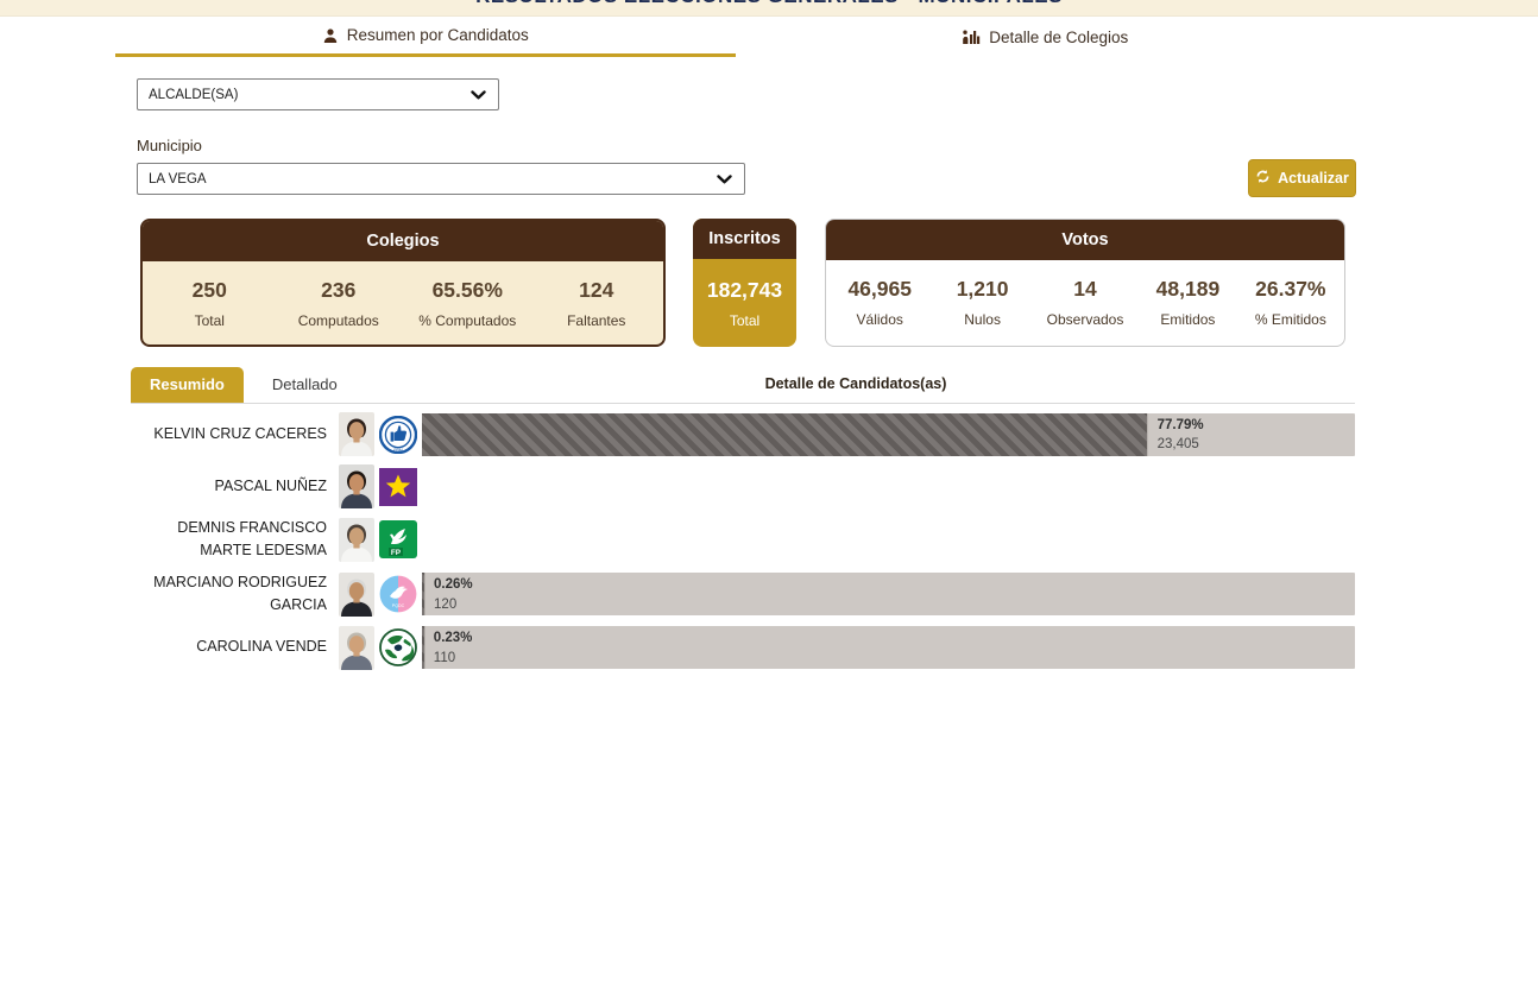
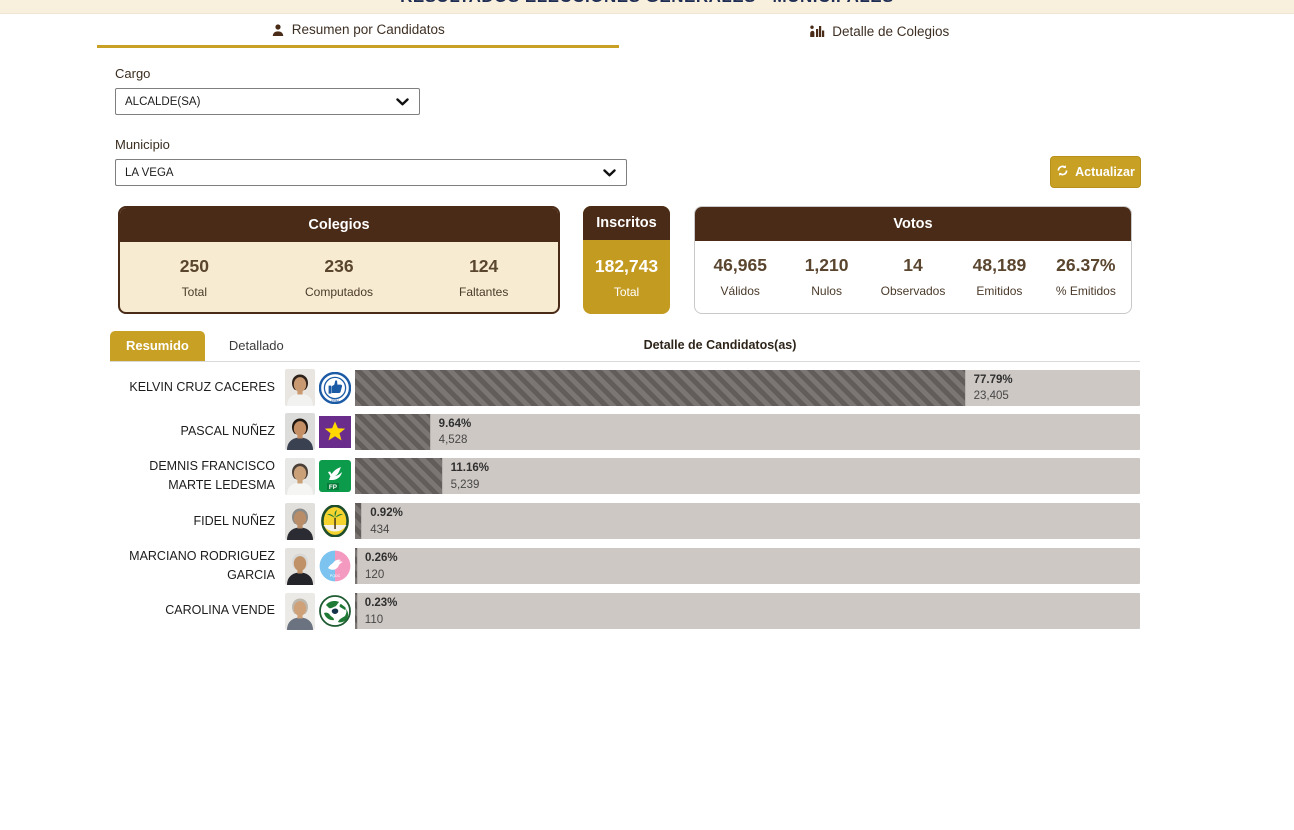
  Resumen por Candidatos
  Detalle de Colegios
+ Cargo
  ALCALDE(SA)
  Municipio
  LA VEGA
  Actualizar
  Colegios
  250
  Total
  236
  Computados
- 65.56%
- % Computados
  124
  Faltantes
  Inscritos
  182,743
  Total
  Votos
  46,965
  Válidos
  1,210
  Nulos
  14
  Observados
  48,189
  Emitidos
  26.37%
  % Emitidos
  Resumido
  Detallado
  Detalle de Candidatos(as)
  KELVIN CRUZ CACERES
  77.79%
  23,405
  PASCAL NUÑEZ
+ 9.64%
+ 4,528
  DEMNIS FRANCISCO MARTE LEDESMA
+ 11.16%
+ 5,239
+ FIDEL NUÑEZ
+ 0.92%
+ 434
  MARCIANO RODRIGUEZ GARCIA
  0.26%
  120
  CAROLINA VENDE
  0.23%
  110
